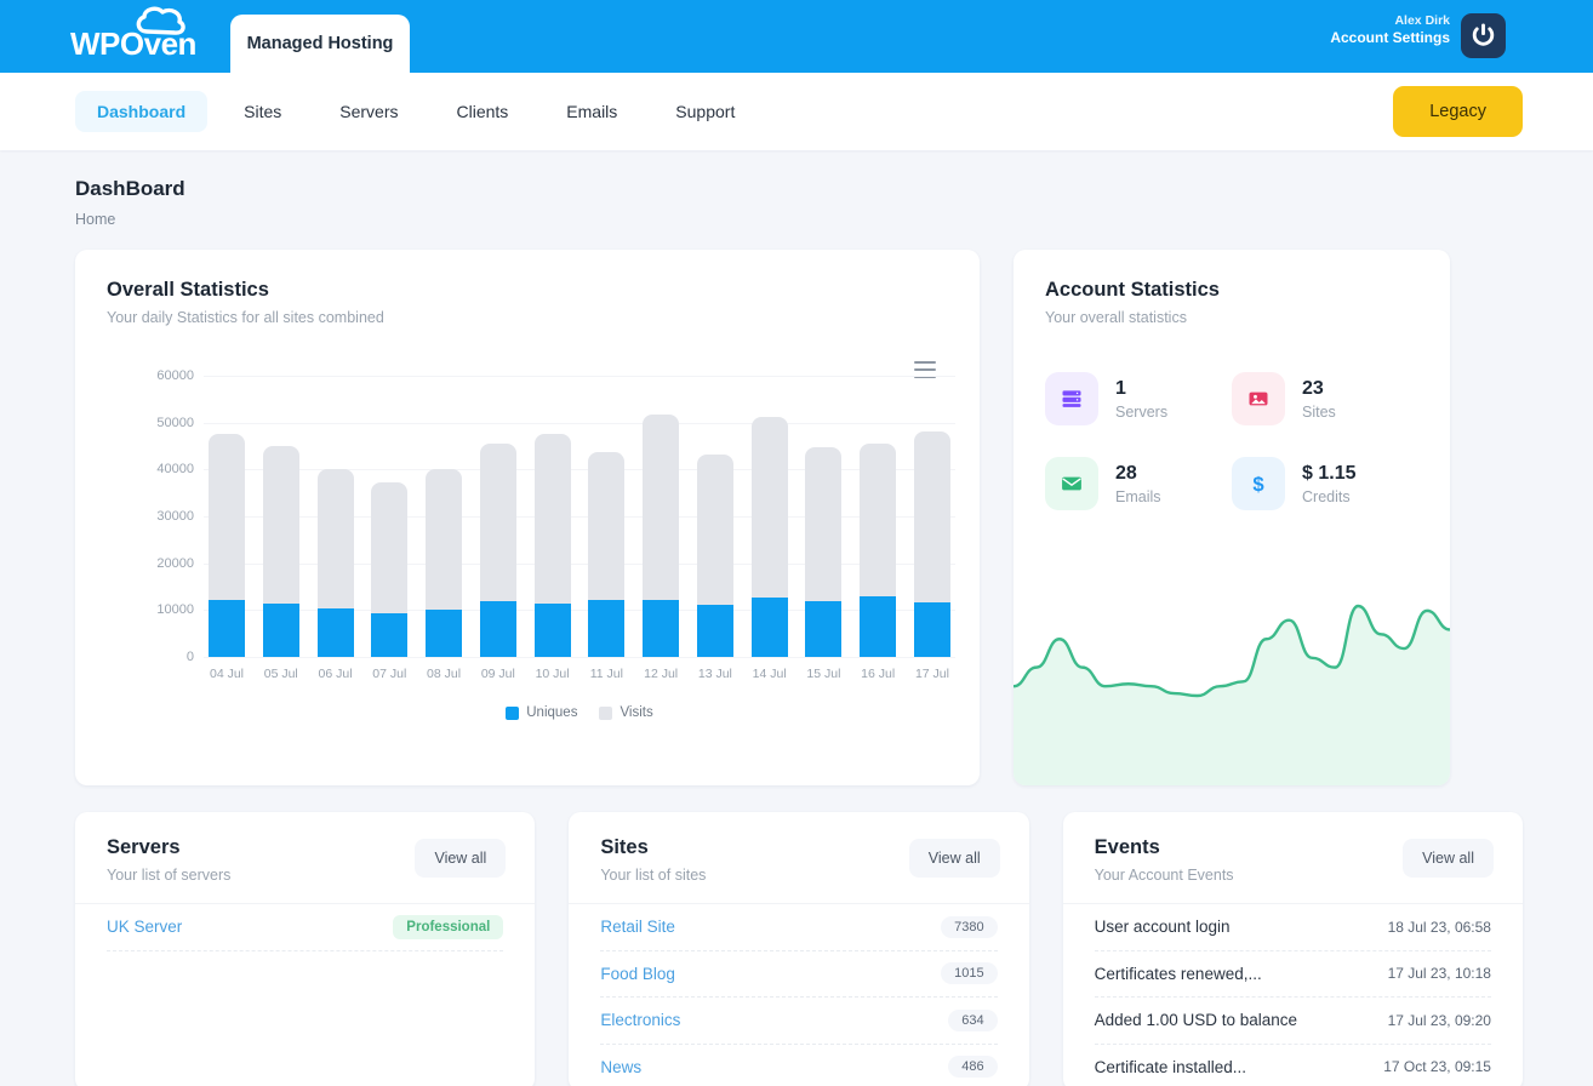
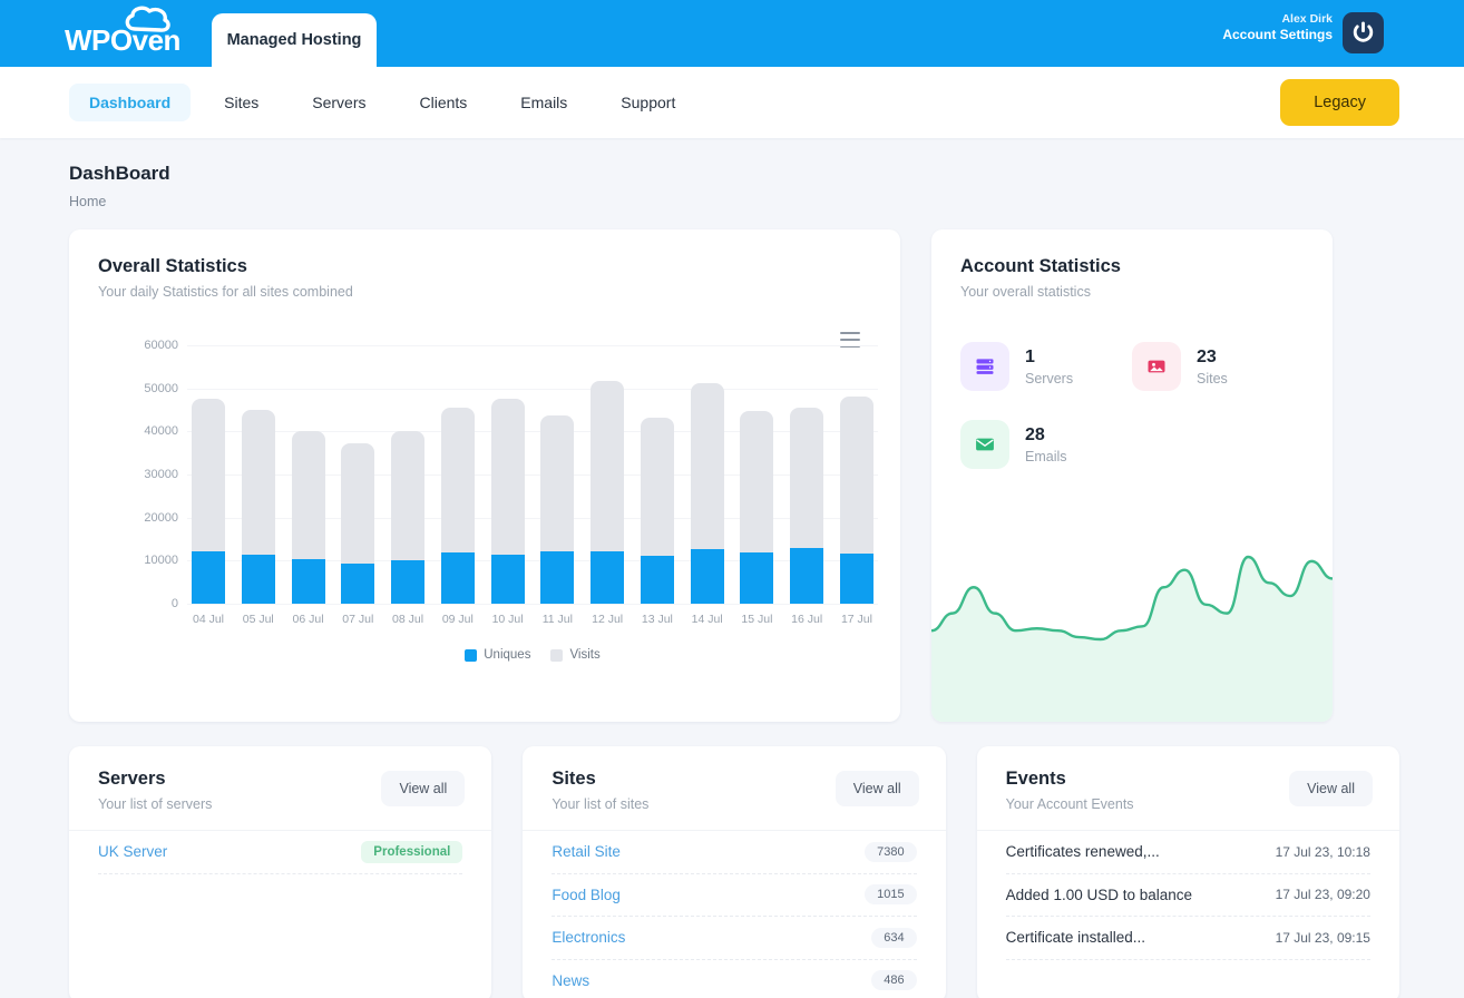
  WPOven
  Managed Hosting
  Alex Dirk
  Account Settings
  Dashboard
  Sites
  Servers
  Clients
  Emails
  Support
  Legacy
  DashBoard
  Home
  Overall Statistics
  Your daily Statistics for all sites combined
  0
  10000
  20000
  30000
  40000
  50000
  60000
  04 Jul
  05 Jul
  06 Jul
  07 Jul
  08 Jul
  09 Jul
  10 Jul
  11 Jul
  12 Jul
  13 Jul
  14 Jul
  15 Jul
  16 Jul
  17 Jul
  Uniques
  Visits
  Account Statistics
  Your overall statistics
  1
  Servers
  23
  Sites
  28
  Emails
- $
- $ 1.15
- Credits
  Servers
  Your list of servers
  View all
  UK Server
  Professional
  Sites
  Your list of sites
  View all
  Retail Site
  7380
  Food Blog
  1015
  Electronics
  634
  News
  486
  Events
  Your Account Events
  View all
- User account login
- 18 Jul 23, 06:58
  Certificates renewed,...
  17 Jul 23, 10:18
  Added 1.00 USD to balance
  17 Jul 23, 09:20
  Certificate installed...
- 17 Oct 23, 09:15
+ 17 Jul 23, 09:15
